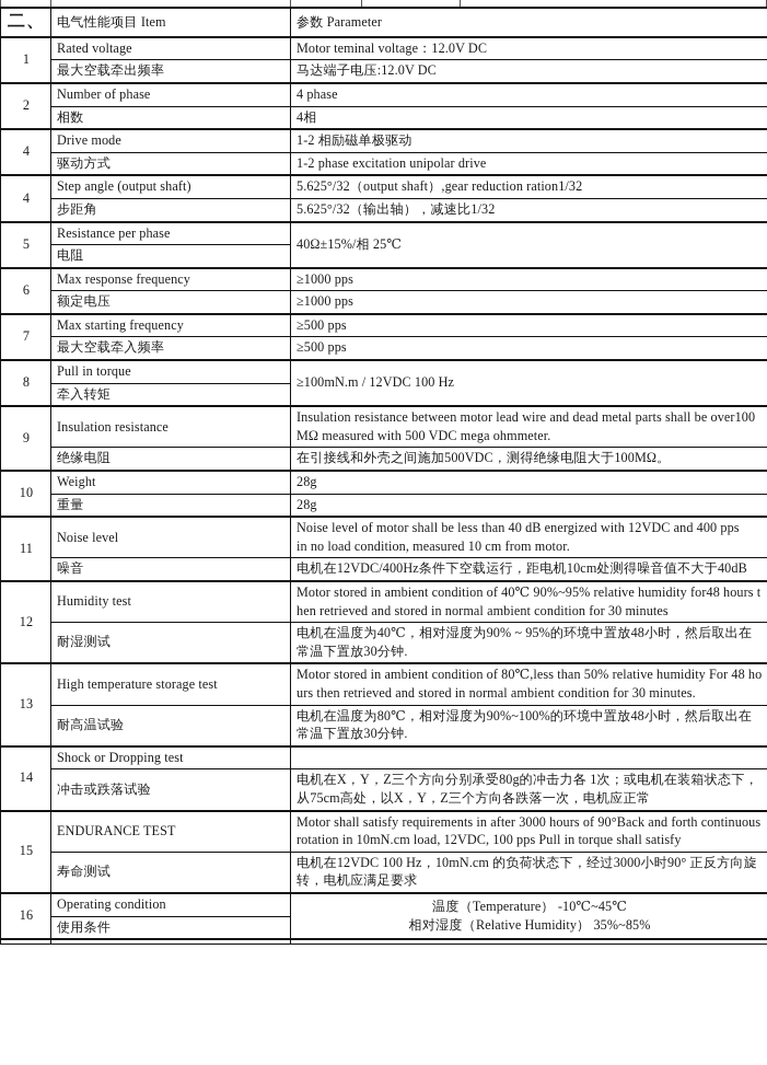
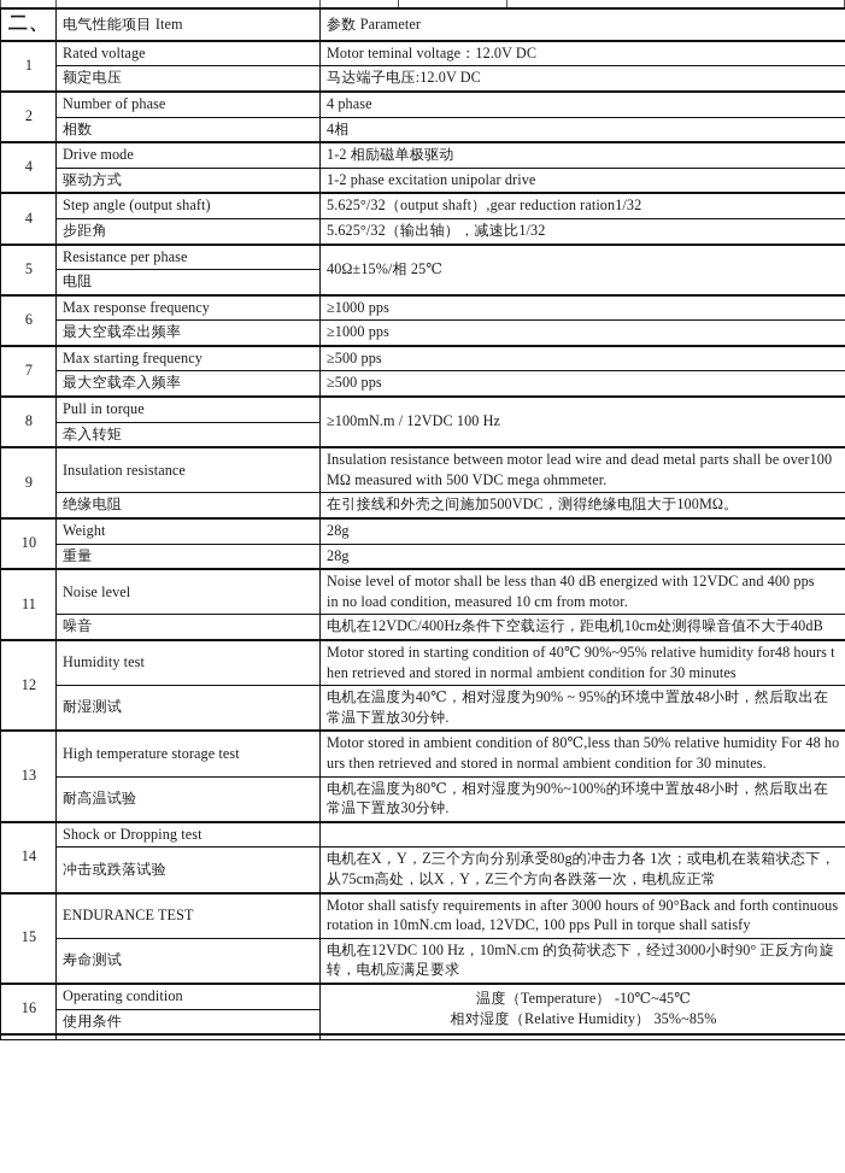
  二、	电气性能项目 Item	参数 Parameter
  1	Rated voltage	Motor teminal voltage：12.0V DC
- 最大空载牵出频率	马达端子电压:12.0V DC
+ 额定电压	马达端子电压:12.0V DC
  2	Number of phase	4 phase
  相数	4相
  4	Drive mode	1-2 相励磁单极驱动
  驱动方式	1-2 phase excitation unipolar drive
  4	Step angle (output shaft)	5.625°/32（output shaft）,gear reduction ration1/32
  步距角	5.625°/32（输出轴），减速比1/32
  5	Resistance per phase	40Ω±15%/相 25℃
  电阻
  6	Max response frequency	≥1000 pps
- 额定电压	≥1000 pps
+ 最大空载牵出频率	≥1000 pps
  7	Max starting frequency	≥500 pps
  最大空载牵入频率	≥500 pps
  8	Pull in torque	≥100mN.m / 12VDC 100 Hz
  牵入转矩
  9	Insulation resistance	Insulation resistance between motor lead wire and dead metal parts shall be over100MΩ measured with 500 VDC mega ohmmeter.
  绝缘电阻	在引接线和外壳之间施加500VDC，测得绝缘电阻大于100MΩ。
  10	Weight	28g
  重量	28g
  11	Noise level	Noise level of motor shall be less than 40 dB energized with 12VDC and 400 pps in no load condition, measured 10 cm from motor.
  噪音	电机在12VDC/400Hz条件下空载运行，距电机10cm处测得噪音值不大于40dB
- 12	Humidity test	Motor stored in ambient condition of 40℃ 90%~95% relative humidity for48 hours then retrieved and stored in normal ambient condition for 30 minutes
+ 12	Humidity test	Motor stored in starting condition of 40℃ 90%~95% relative humidity for48 hours then retrieved and stored in normal ambient condition for 30 minutes
  耐湿测试	电机在温度为40℃，相对湿度为90% ~ 95%的环境中置放48小时，然后取出在常温下置放30分钟.
  13	High temperature storage test	Motor stored in ambient condition of 80℃,less than 50% relative humidity For 48 hours then retrieved and stored in normal ambient condition for 30 minutes.
  耐高温试验	电机在温度为80℃，相对湿度为90%~100%的环境中置放48小时，然后取出在常温下置放30分钟.
  14	Shock or Dropping test
  冲击或跌落试验	电机在X，Y，Z三个方向分别承受80g的冲击力各 1次；或电机在装箱状态下，从75cm高处，以X，Y，Z三个方向各跌落一次，电机应正常
  15	ENDURANCE TEST	Motor shall satisfy requirements in after 3000 hours of 90°Back and forth continuous rotation in 10mN.cm load, 12VDC, 100 pps Pull in torque shall satisfy
  寿命测试	电机在12VDC 100 Hz，10mN.cm 的负荷状态下，经过3000小时90° 正反方向旋转，电机应满足要求
  16	Operating condition	温度（Temperature） -10℃~45℃ 相对湿度（Relative Humidity） 35%~85%
  使用条件
